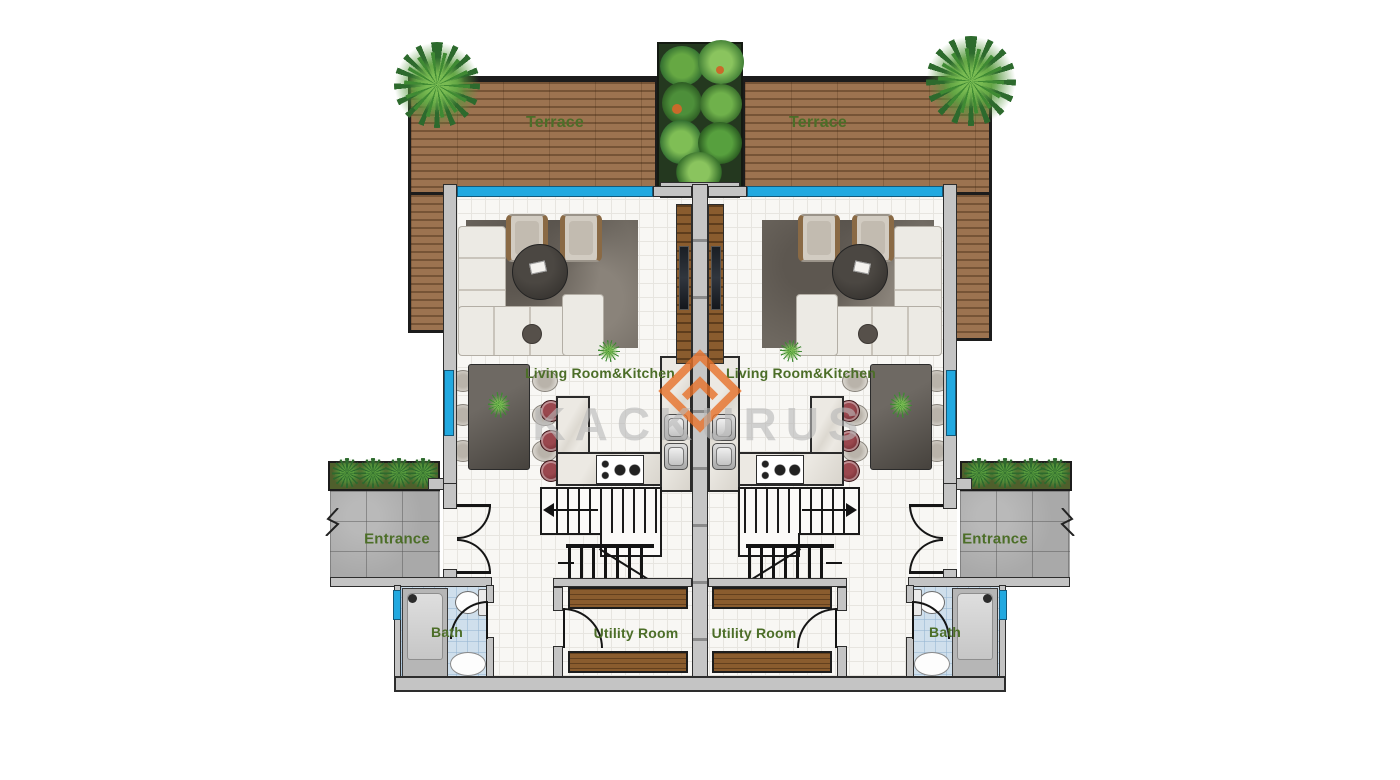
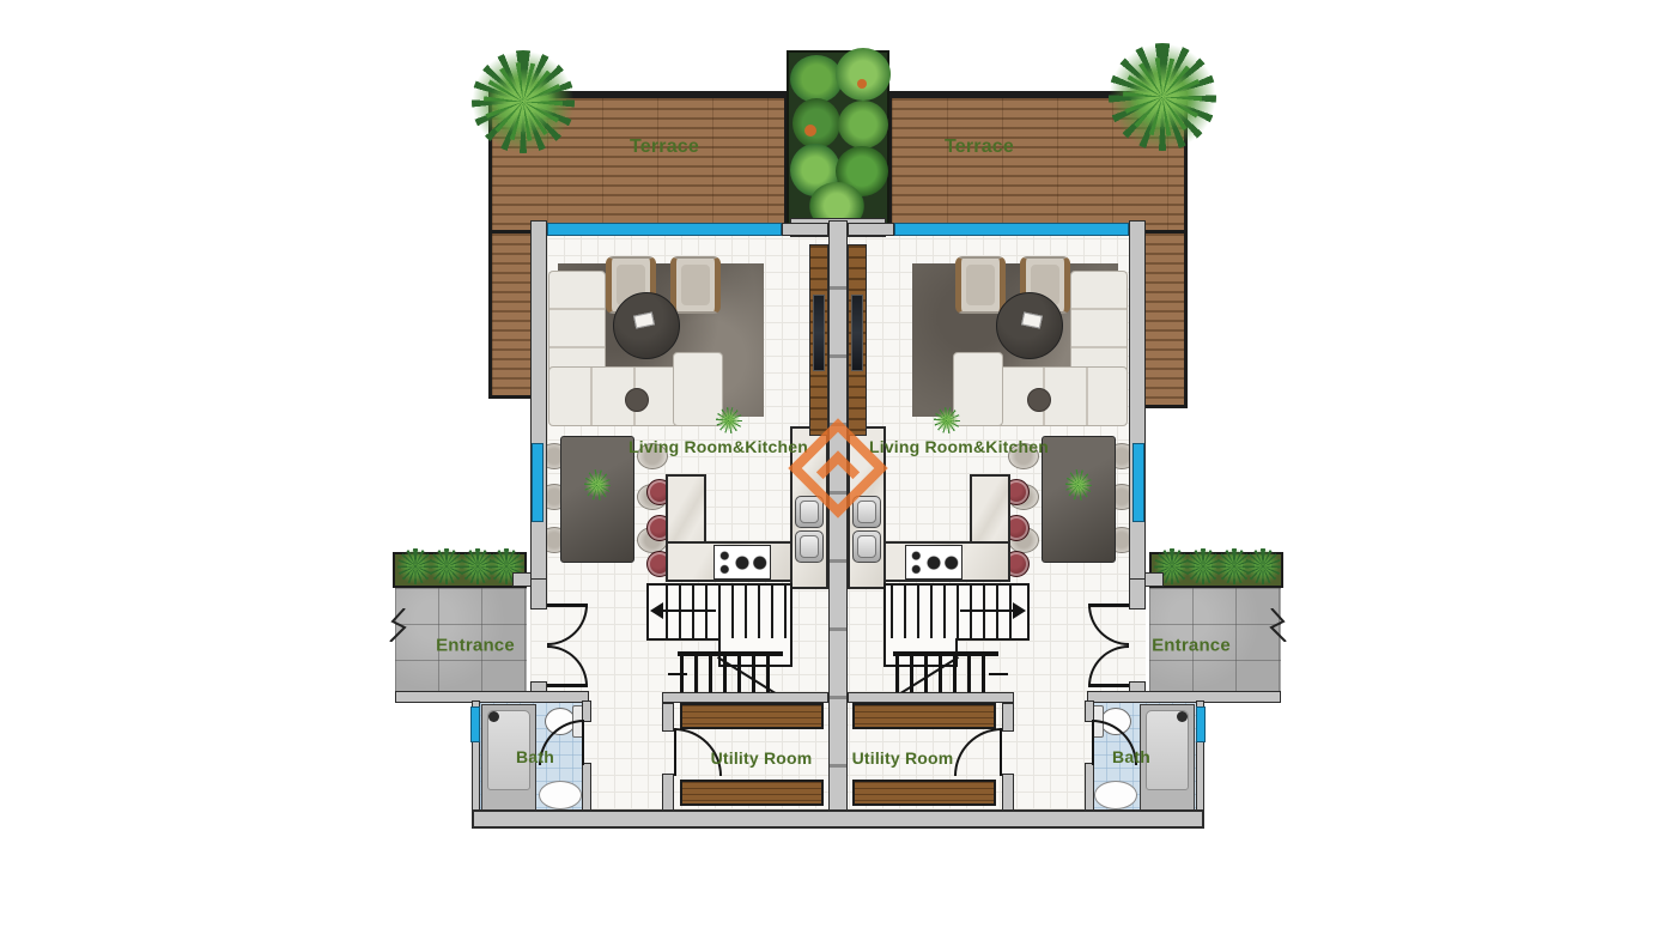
  Terrace
  Terrace
  Living Room&Kitchen
  Living Room&Kitchen
  Entrance
  Entrance
  Bath
  Bath
  Utility Room
  Utility Room
- KACKURUS
